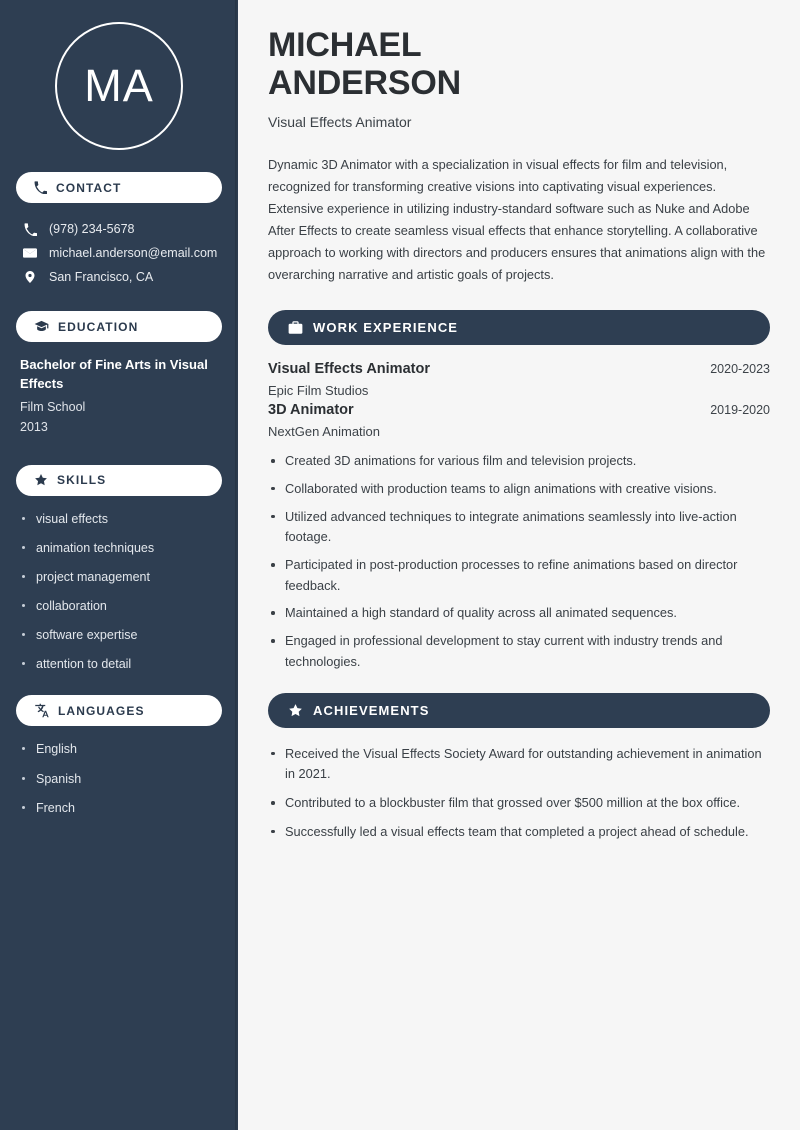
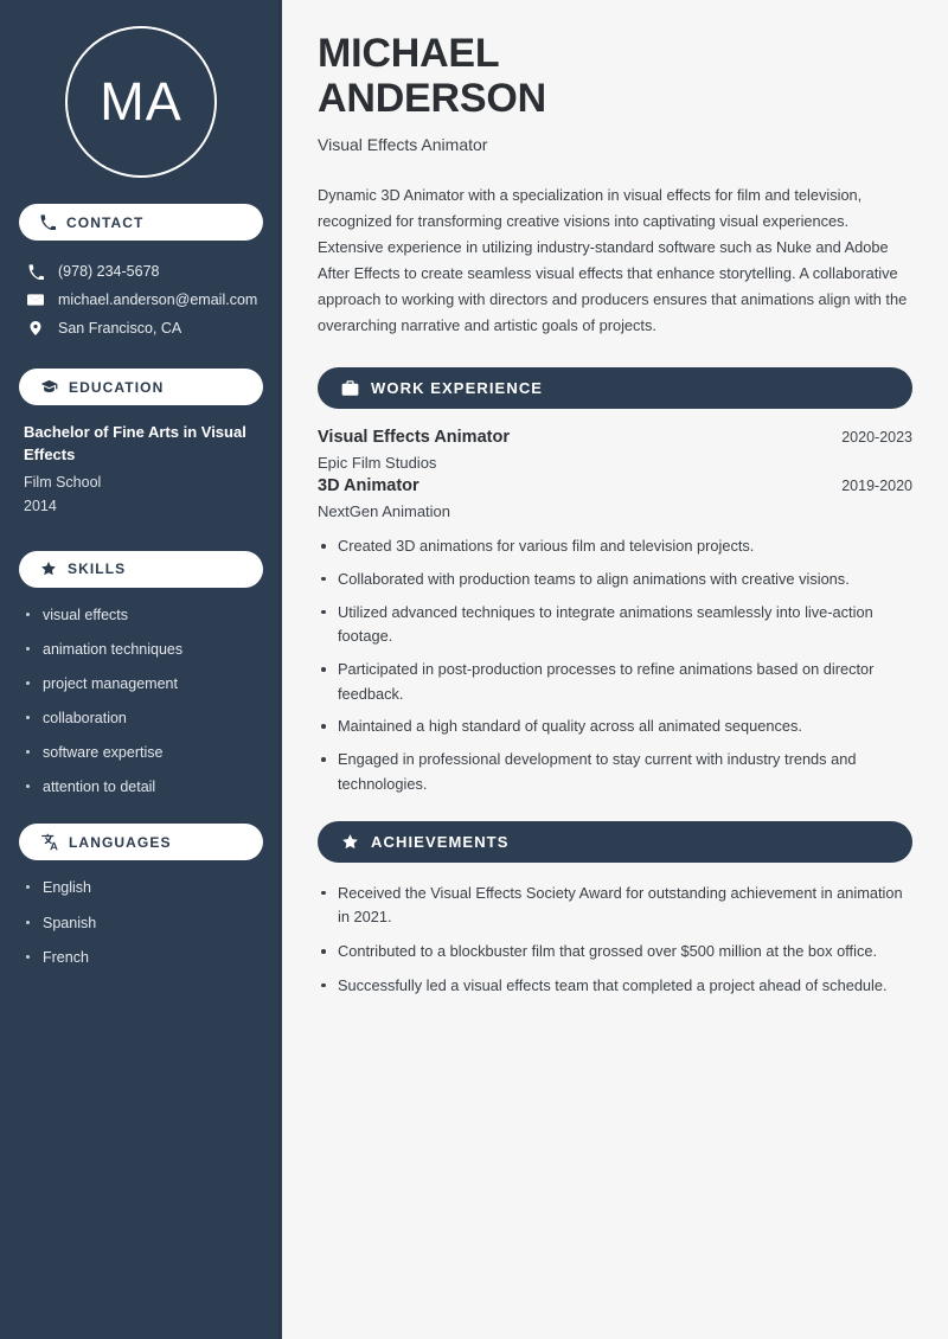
  MA
  CONTACT
  (978) 234-5678
  michael.anderson@email.com
  San Francisco, CA
  EDUCATION
  Bachelor of Fine Arts in Visual Effects
  Film School
- 2013
+ 2014
  SKILLS
  visual effects
  animation techniques
  project management
  collaboration
  software expertise
  attention to detail
  LANGUAGES
  English
  Spanish
  French
  MICHAEL
  ANDERSON
  Visual Effects Animator
  Dynamic 3D Animator with a specialization in visual effects for film and television, recognized for transforming creative visions into captivating visual experiences. Extensive experience in utilizing industry-standard software such as Nuke and Adobe After Effects to create seamless visual effects that enhance storytelling. A collaborative approach to working with directors and producers ensures that animations align with the overarching narrative and artistic goals of projects.
  WORK EXPERIENCE
  Visual Effects Animator
  2020-2023
  Epic Film Studios
  3D Animator
  2019-2020
  NextGen Animation
  Created 3D animations for various film and television projects.
  Collaborated with production teams to align animations with creative visions.
  Utilized advanced techniques to integrate animations seamlessly into live-action footage.
  Participated in post-production processes to refine animations based on director feedback.
  Maintained a high standard of quality across all animated sequences.
  Engaged in professional development to stay current with industry trends and technologies.
  ACHIEVEMENTS
  Received the Visual Effects Society Award for outstanding achievement in animation in 2021.
  Contributed to a blockbuster film that grossed over $500 million at the box office.
  Successfully led a visual effects team that completed a project ahead of schedule.
